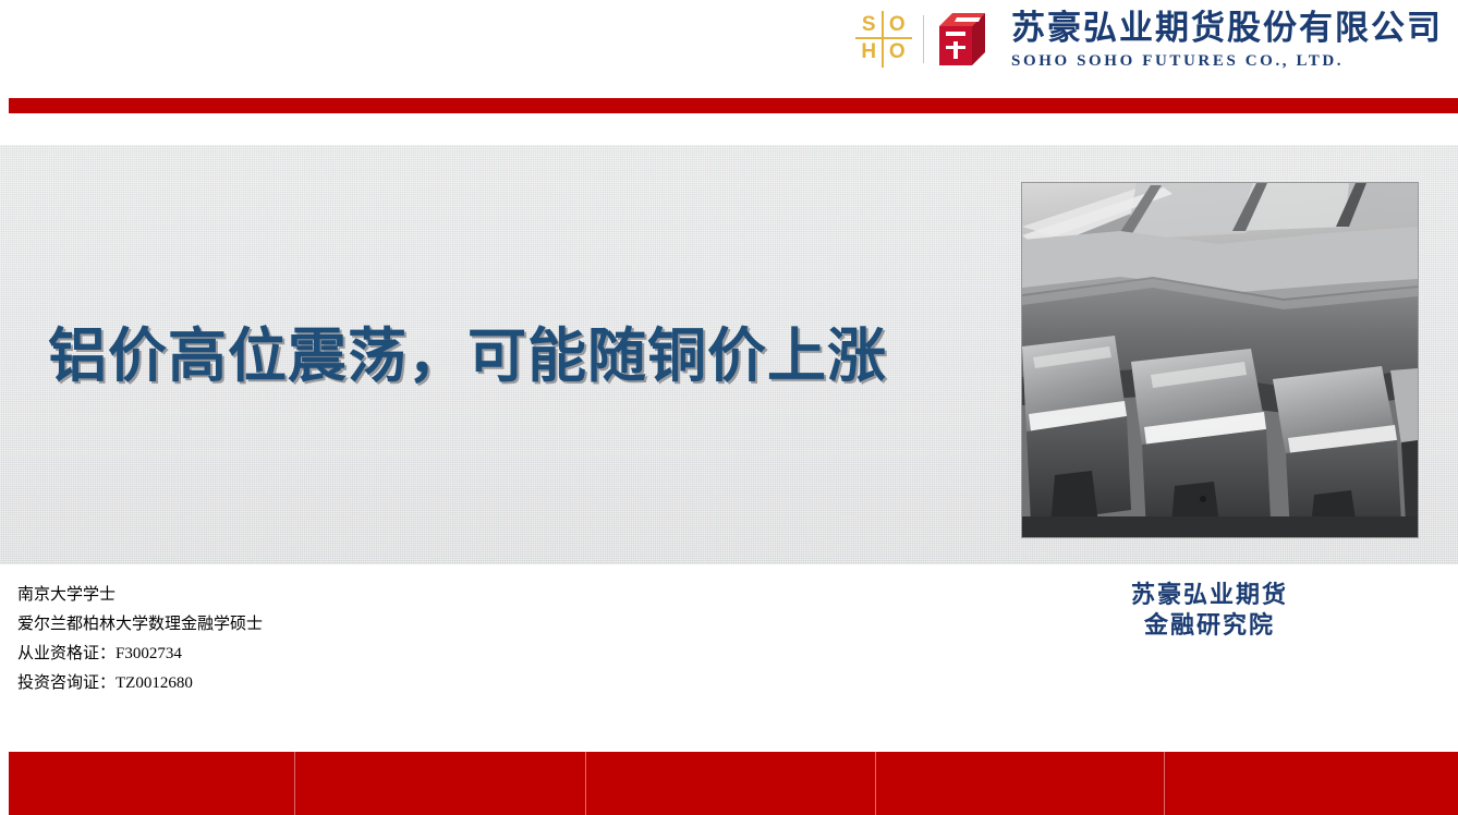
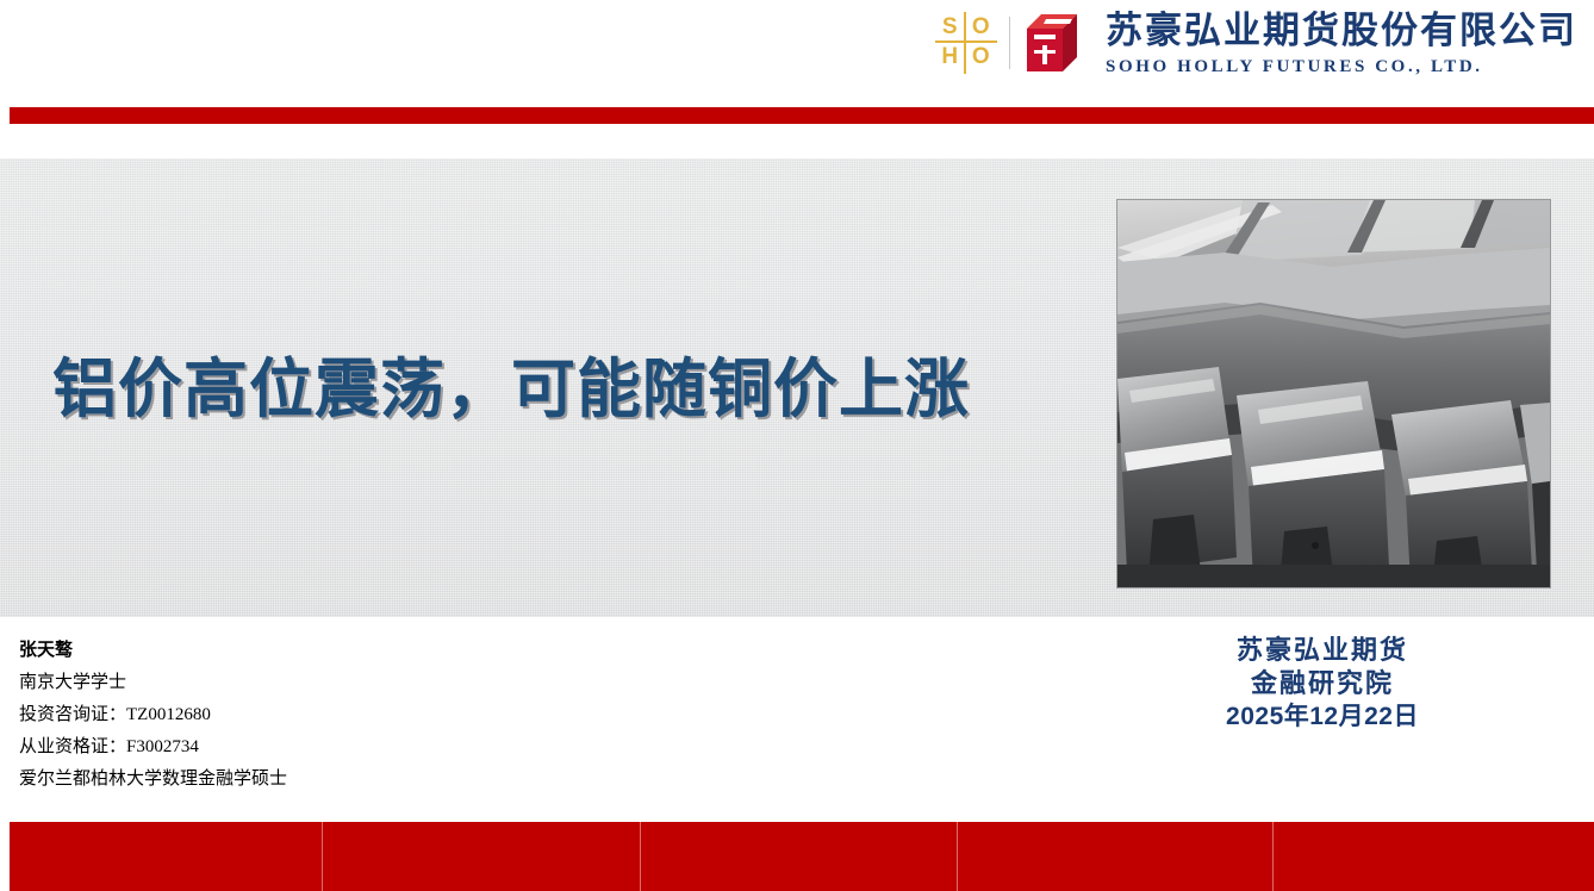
  S
  O
  H
  O
  苏豪弘业期货股份有限公司
- SOHO SOHO FUTURES CO., LTD.
+ SOHO HOLLY FUTURES CO., LTD.
  铝价高位震荡，可能随铜价上涨
+ 张天骜
  南京大学学士
- 爱尔兰都柏林大学数理金融学硕士
+ 投资咨询证：TZ0012680
  从业资格证：F3002734
- 投资咨询证：TZ0012680
+ 爱尔兰都柏林大学数理金融学硕士
  苏豪弘业期货
  金融研究院
+ 2025年12月22日
